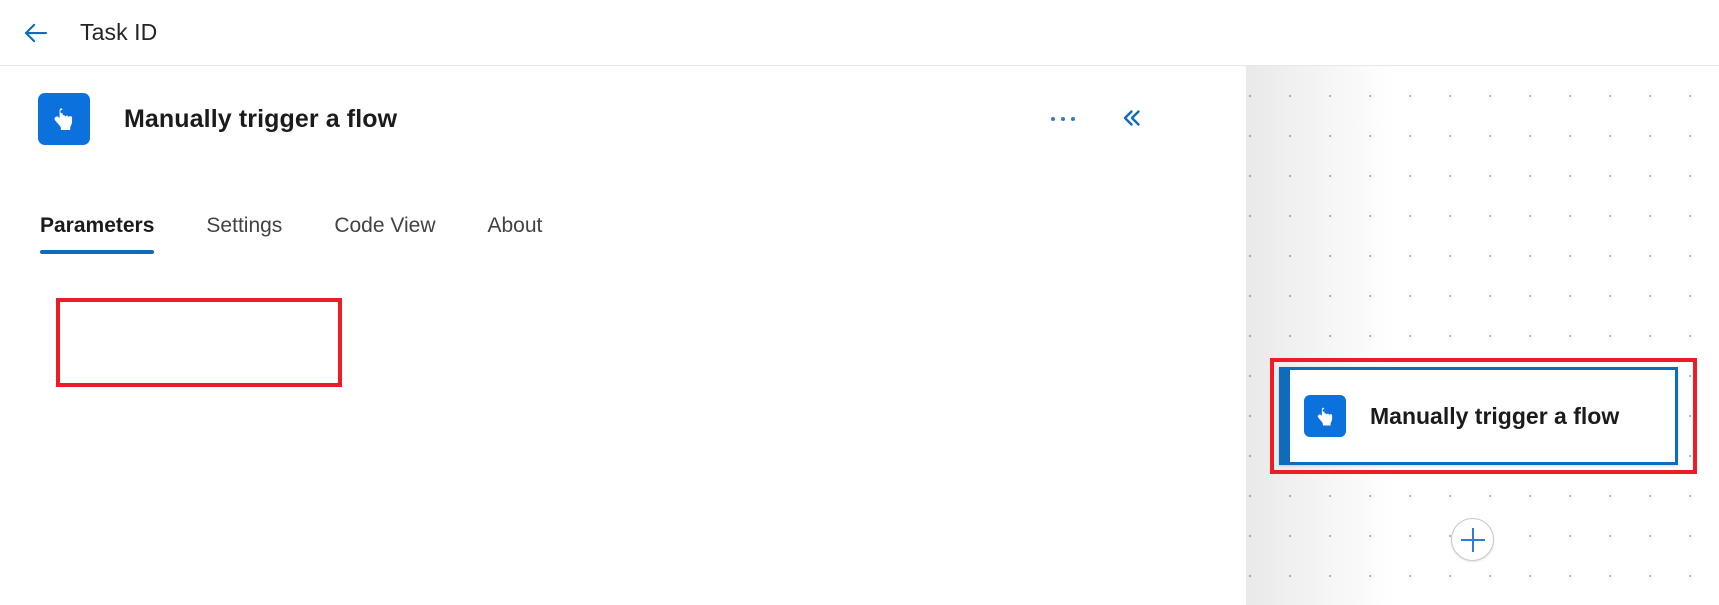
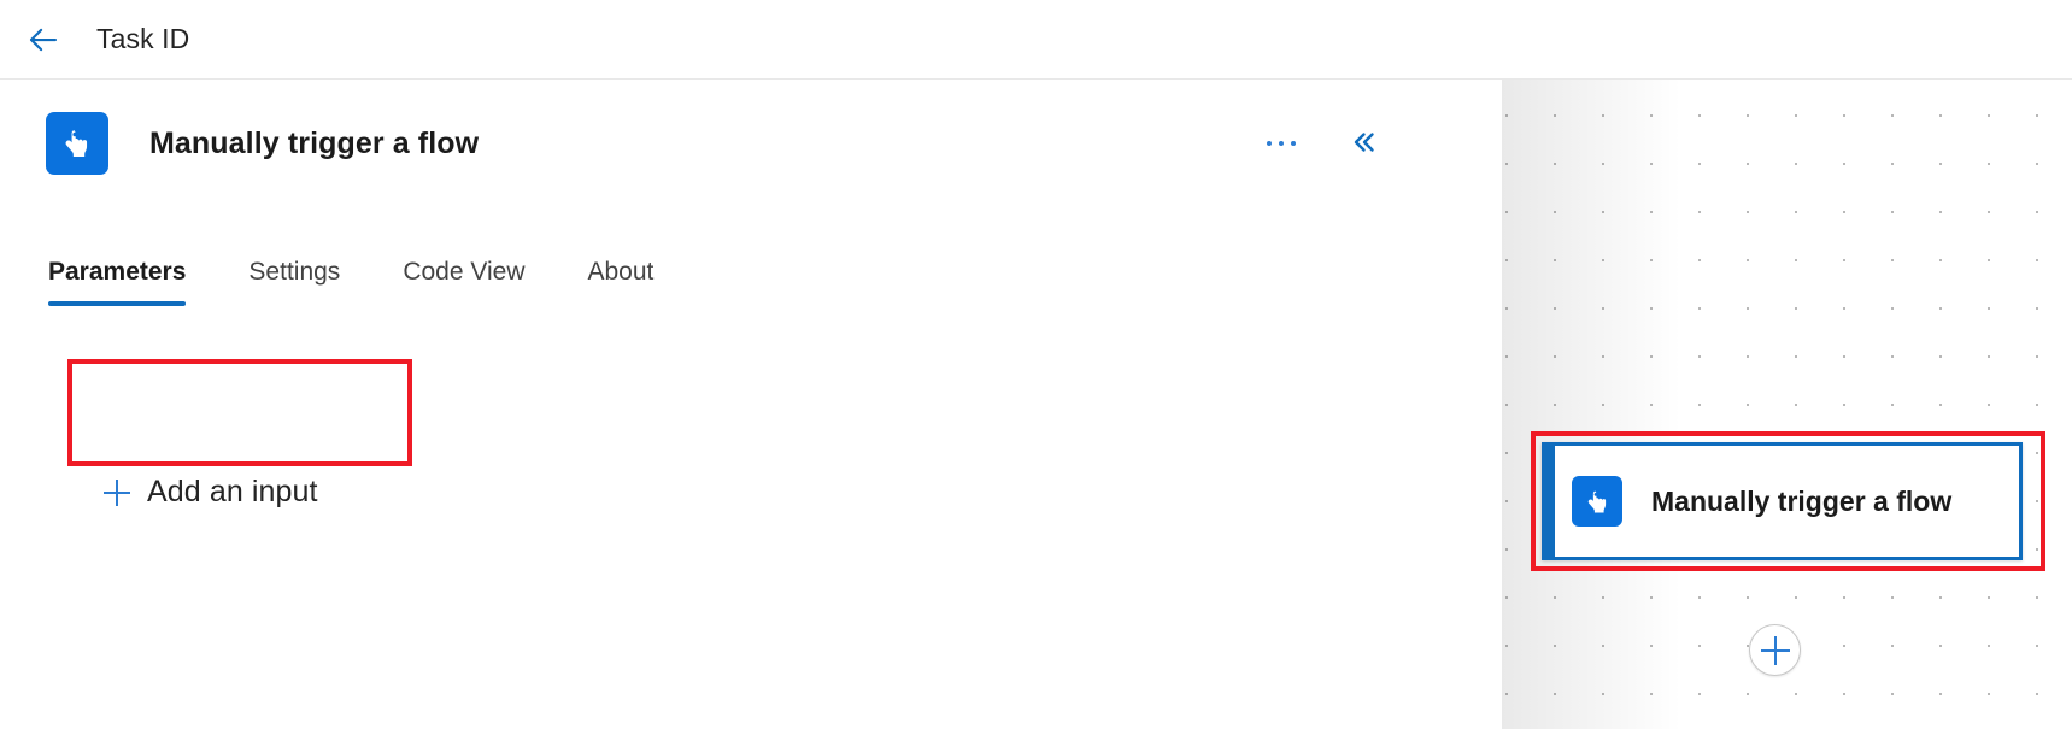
  Task ID
  Manually trigger a flow
  Parameters
  Settings
  Code View
  About
+ Add an input
  Manually trigger a flow
